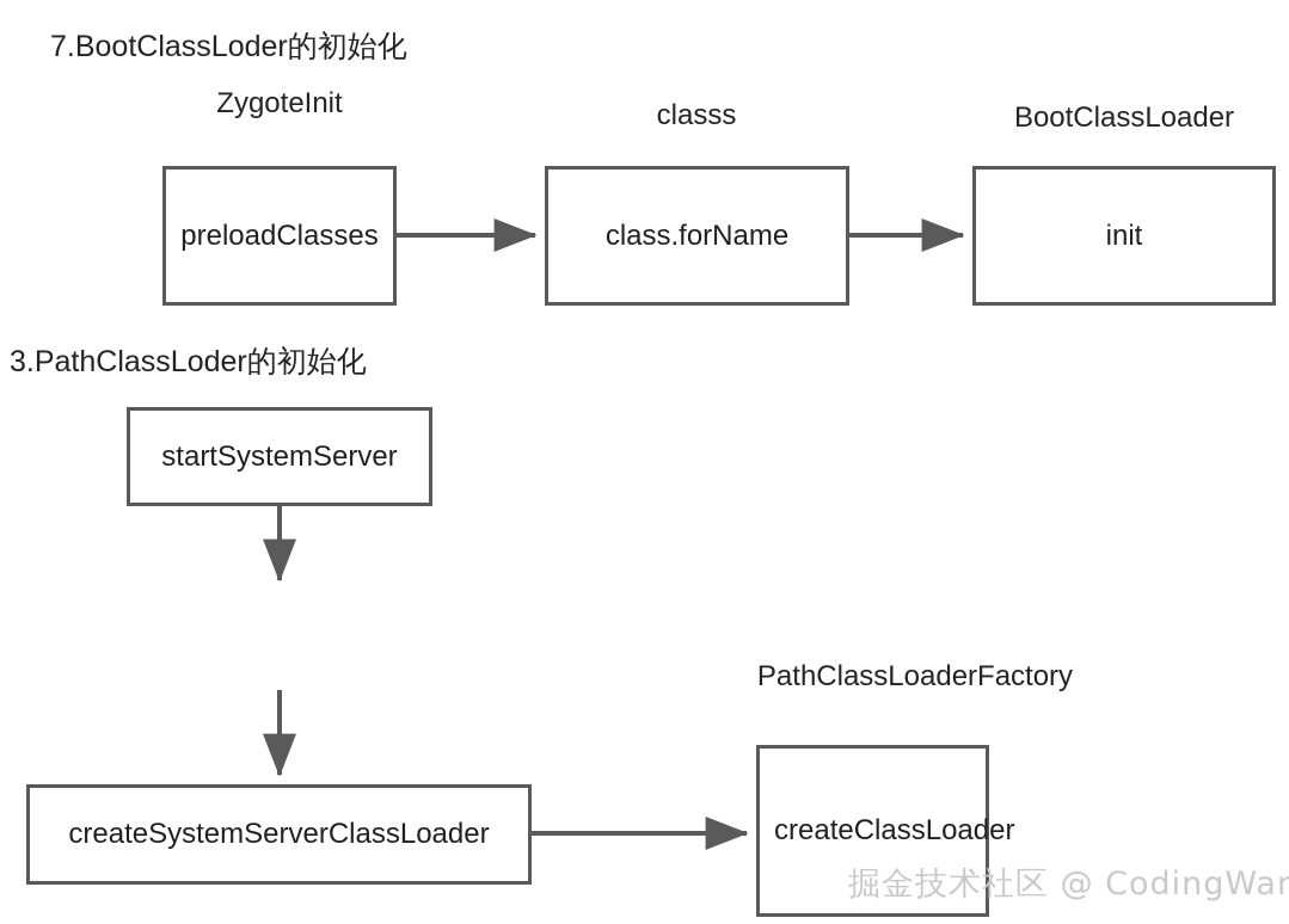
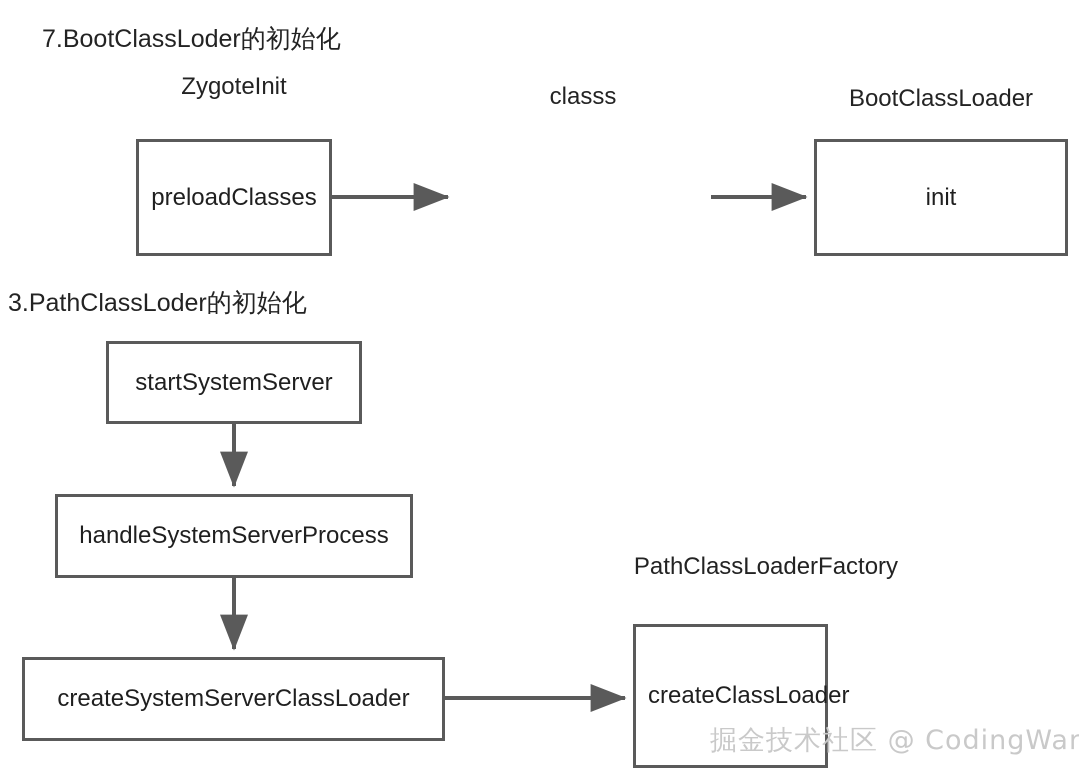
  7.BootClassLoder的初始化
  ZygoteInit
  classs
  BootClassLoader
  preloadClasses
- class.forName
  init
  3.PathClassLoder的初始化
  startSystemServer
+ handleSystemServerProcess
  createSystemServerClassLoader
  PathClassLoaderFactory
  createClassLoader
  掘金技术社区 @ CodingWan
